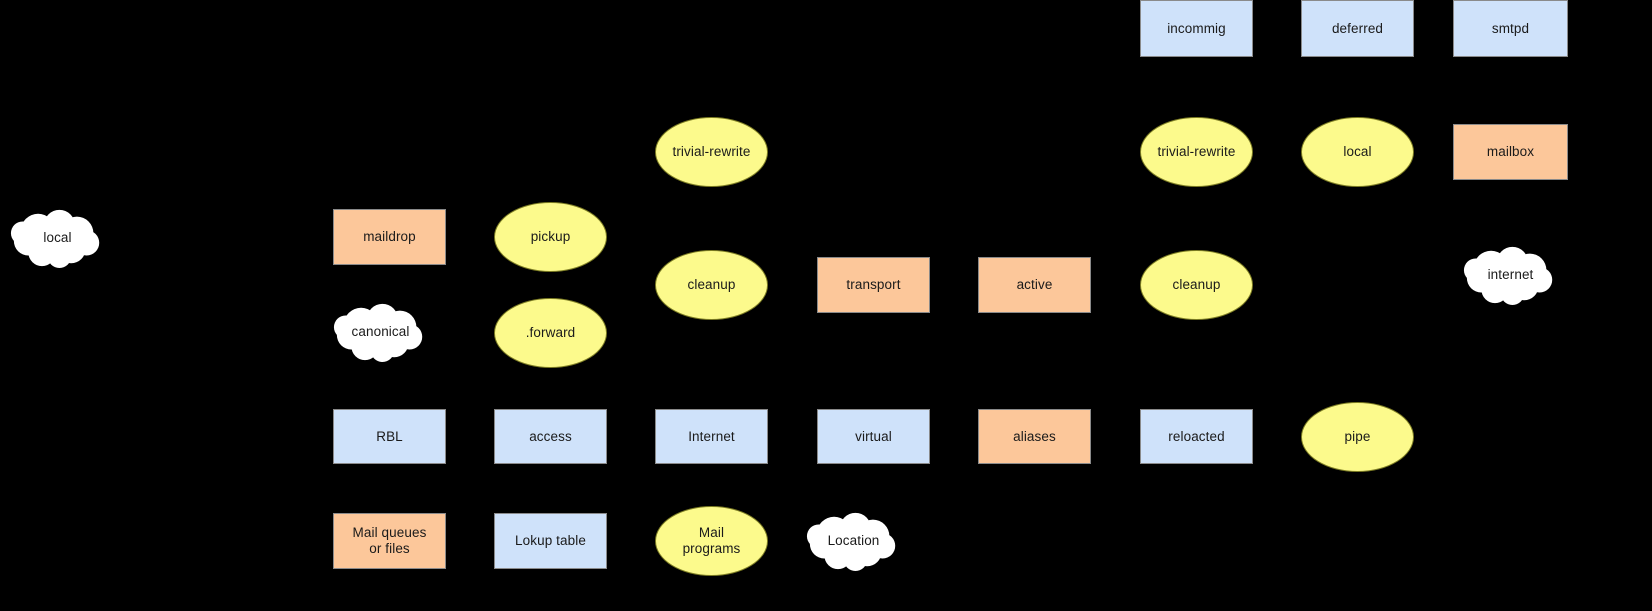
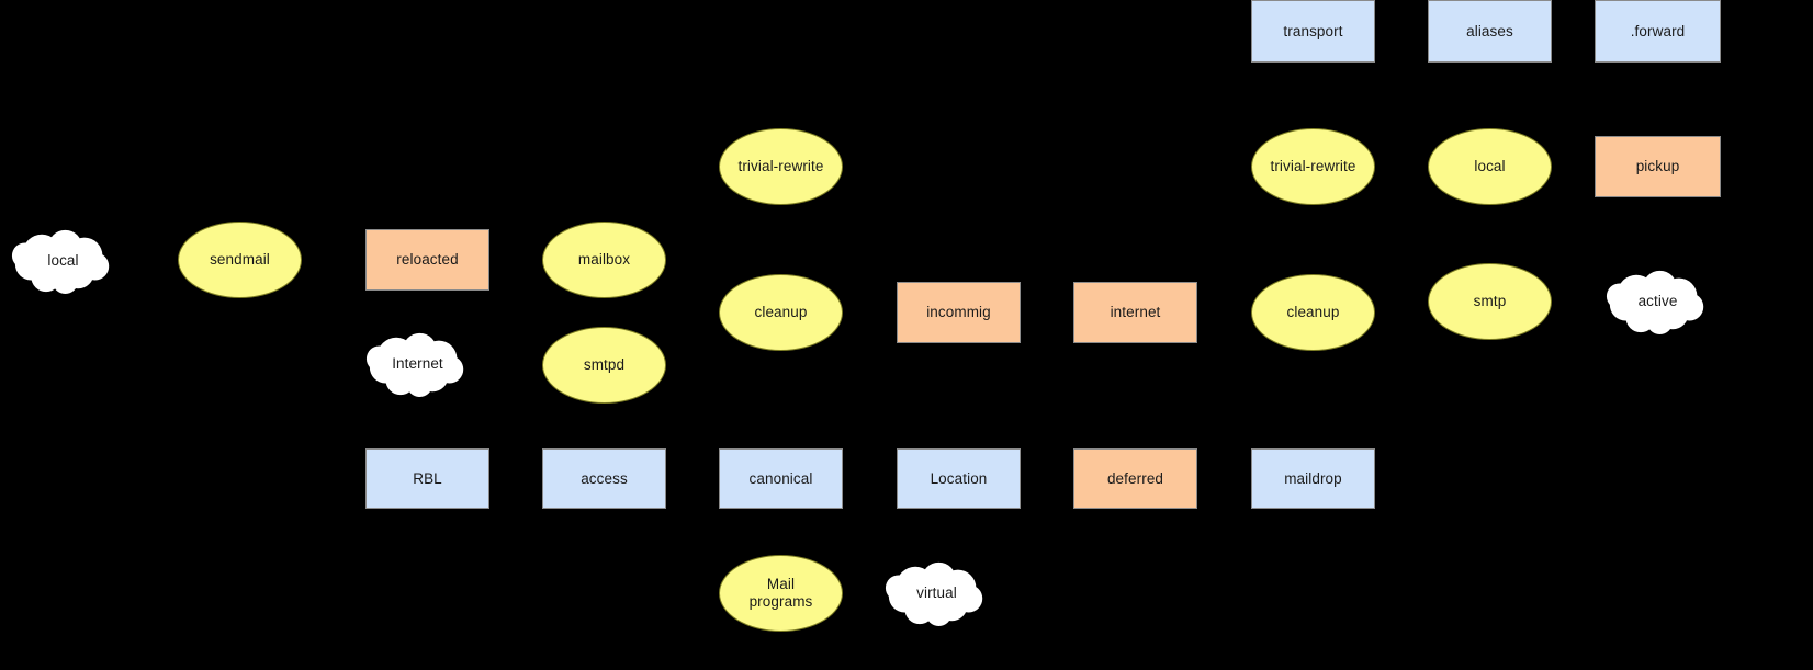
- incommig
+ transport
- deferred
+ aliases
- smtpd
+ .forward
  trivial-rewrite
  trivial-rewrite
  local
- mailbox
+ pickup
  local
+ sendmail
- maildrop
+ reloacted
- pickup
+ mailbox
  cleanup
- transport
+ incommig
- active
+ internet
  cleanup
+ smtp
- internet
+ active
- canonical
+ Internet
- .forward
+ smtpd
  RBL
  access
- Internet
+ canonical
- virtual
+ Location
- aliases
+ deferred
- reloacted
+ maildrop
- pipe
- Mail queues
- or files
- Lokup table
  Mail
  programs
- Location
+ virtual
